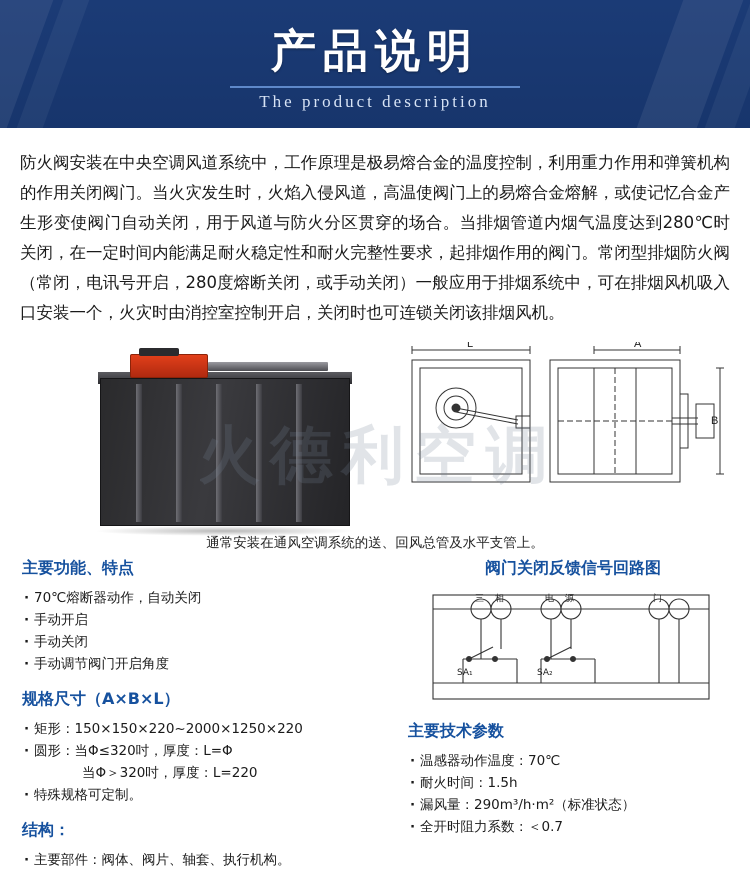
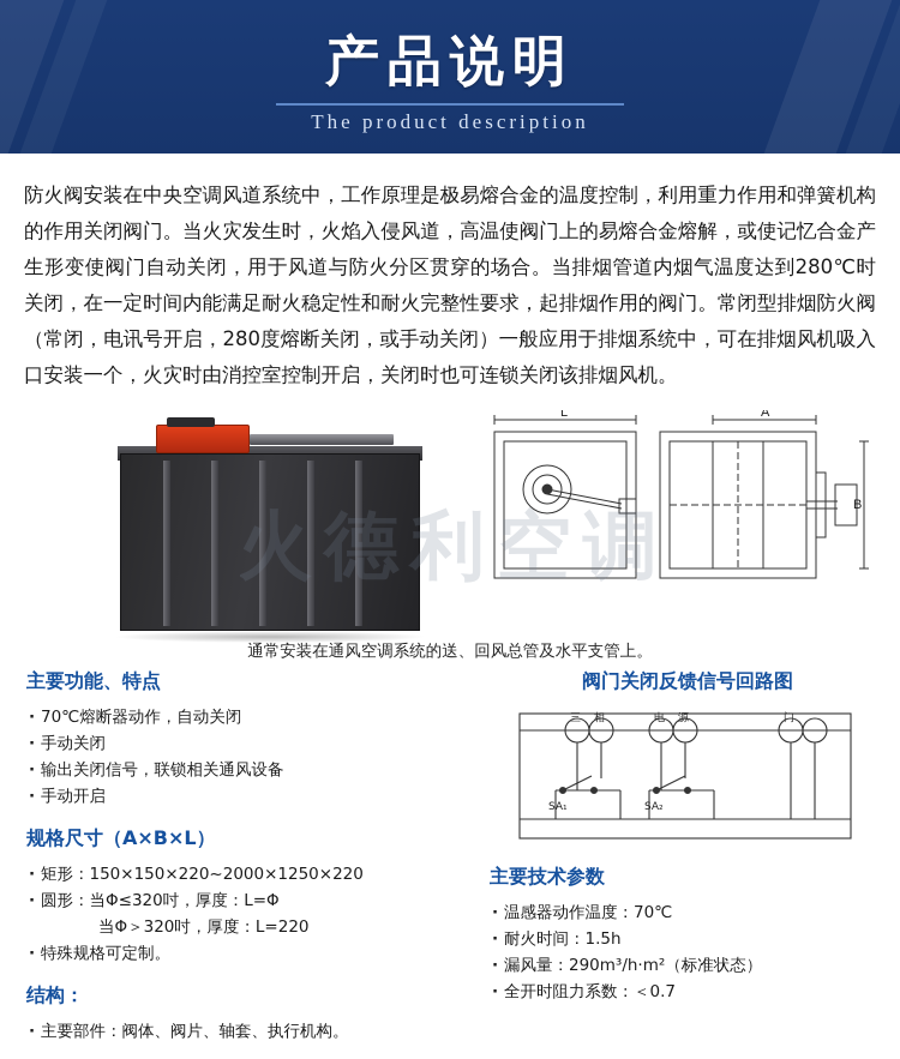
  产品说明
  The product description
  防火阀安装在中央空调风道系统中，工作原理是极易熔合金的温度控制，利用重力作用和弹簧机构的作用关闭阀门。当火灾发生时，火焰入侵风道，高温使阀门上的易熔合金熔解，或使记忆合金产生形变使阀门自动关闭，用于风道与防火分区贯穿的场合。当排烟管道内烟气温度达到280℃时关闭，在一定时间内能满足耐火稳定性和耐火完整性要求，起排烟作用的阀门。常闭型排烟防火阀（常闭，电讯号开启，280度熔断关闭，或手动关闭）一般应用于排烟系统中，可在排烟风机吸入口安装一个，火灾时由消控室控制开启，关闭时也可连锁关闭该排烟风机。
  L
  A
  B
  火德利空调
  通常安装在通风空调系统的送、回风总管及水平支管上。
  主要功能、特点
  70℃熔断器动作，自动关闭
- 手动开启
+ 手动关闭
+ 输出关闭信号，联锁相关通风设备
- 手动关闭
+ 手动开启
- 手动调节阀门开启角度
  规格尺寸（A×B×L）
  矩形：150×150×220~2000×1250×220
  圆形：当Φ≤320吋，厚度：L=Φ
  当Φ＞320吋，厚度：L=220
  特殊规格可定制。
  结构：
  主要部件：阀体、阀片、轴套、执行机构。
  阀门关闭反馈信号回路图
  三
  相
  电
  源
  门
  SA₁
  SA₂
  主要技术参数
  温感器动作温度：70℃
  耐火时间：1.5h
  漏风量：290m³/h·m²（标准状态）
  全开时阻力系数：＜0.7
